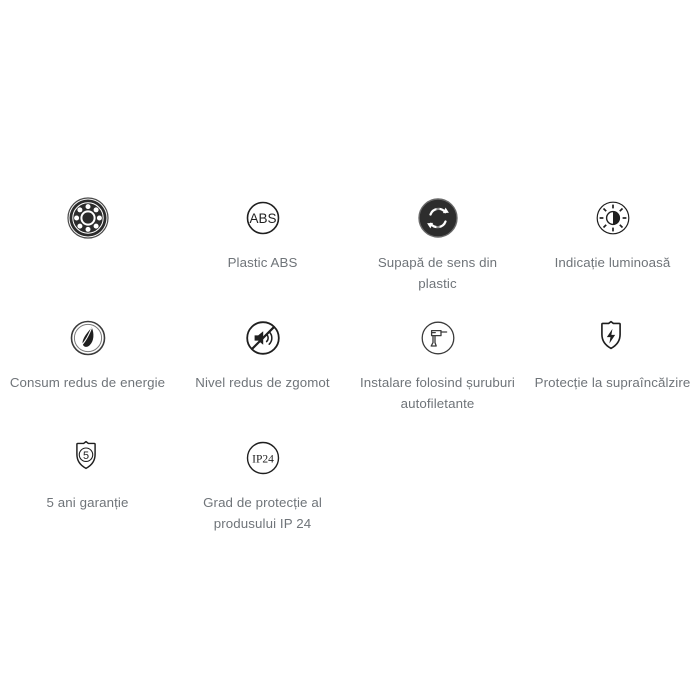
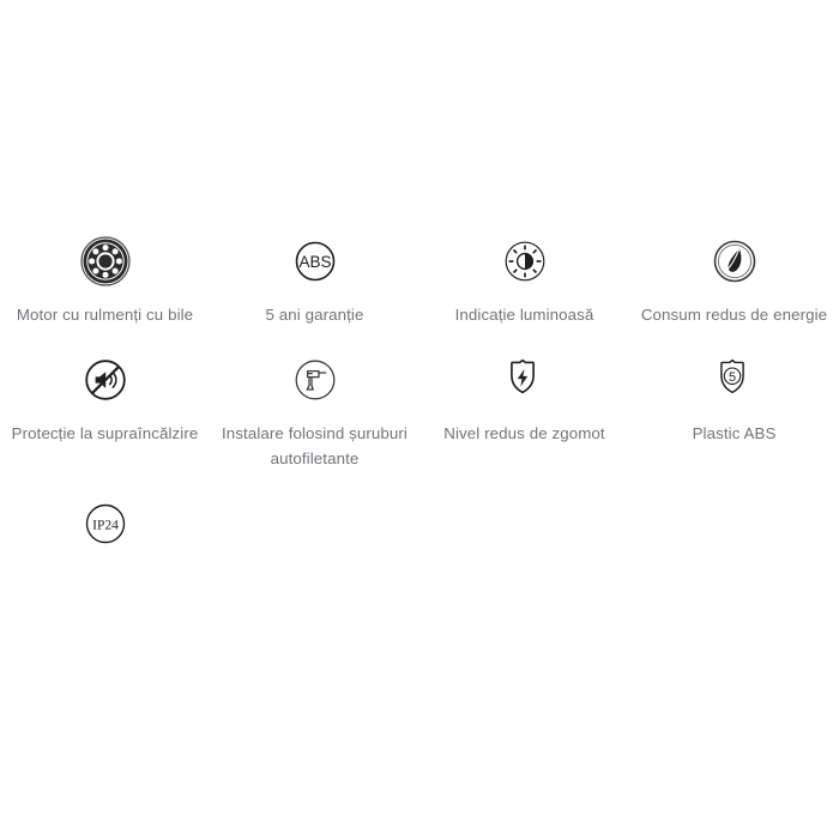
+ Motor cu rulmenți cu bile
  ABS
- Plastic ABS
+ 5 ani garanție
- Supapă de sens din plastic
  Indicație luminoasă
  Consum redus de energie
- Nivel redus de zgomot
+ Protecție la supraîncălzire
  Instalare folosind șuruburi autofiletante
- Protecție la supraîncălzire
+ Nivel redus de zgomot
  5
- 5 ani garanție
+ Plastic ABS
  IP24
- Grad de protecție al produsului IP 24
